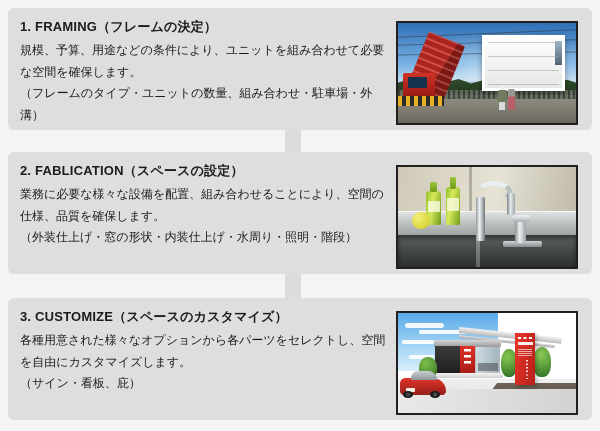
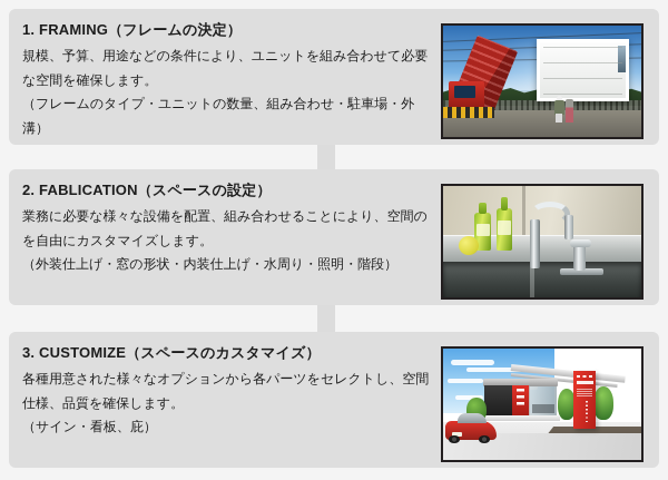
  1. FRAMING（フレームの決定）
  規模、予算、用途などの条件により、ユニットを組み合わせて必要
  な空間を確保します。
  （フレームのタイプ・ユニットの数量、組み合わせ・駐車場・外
  溝）
  2. FABLICATION（スペースの設定）
  業務に必要な様々な設備を配置、組み合わせることにより、空間の
- 仕様、品質を確保します。
+ を自由にカスタマイズします。
  （外装仕上げ・窓の形状・内装仕上げ・水周り・照明・階段）
  3. CUSTOMIZE（スペースのカスタマイズ）
  各種用意された様々なオプションから各パーツをセレクトし、空間
- を自由にカスタマイズします。
+ 仕様、品質を確保します。
  （サイン・看板、庇）
